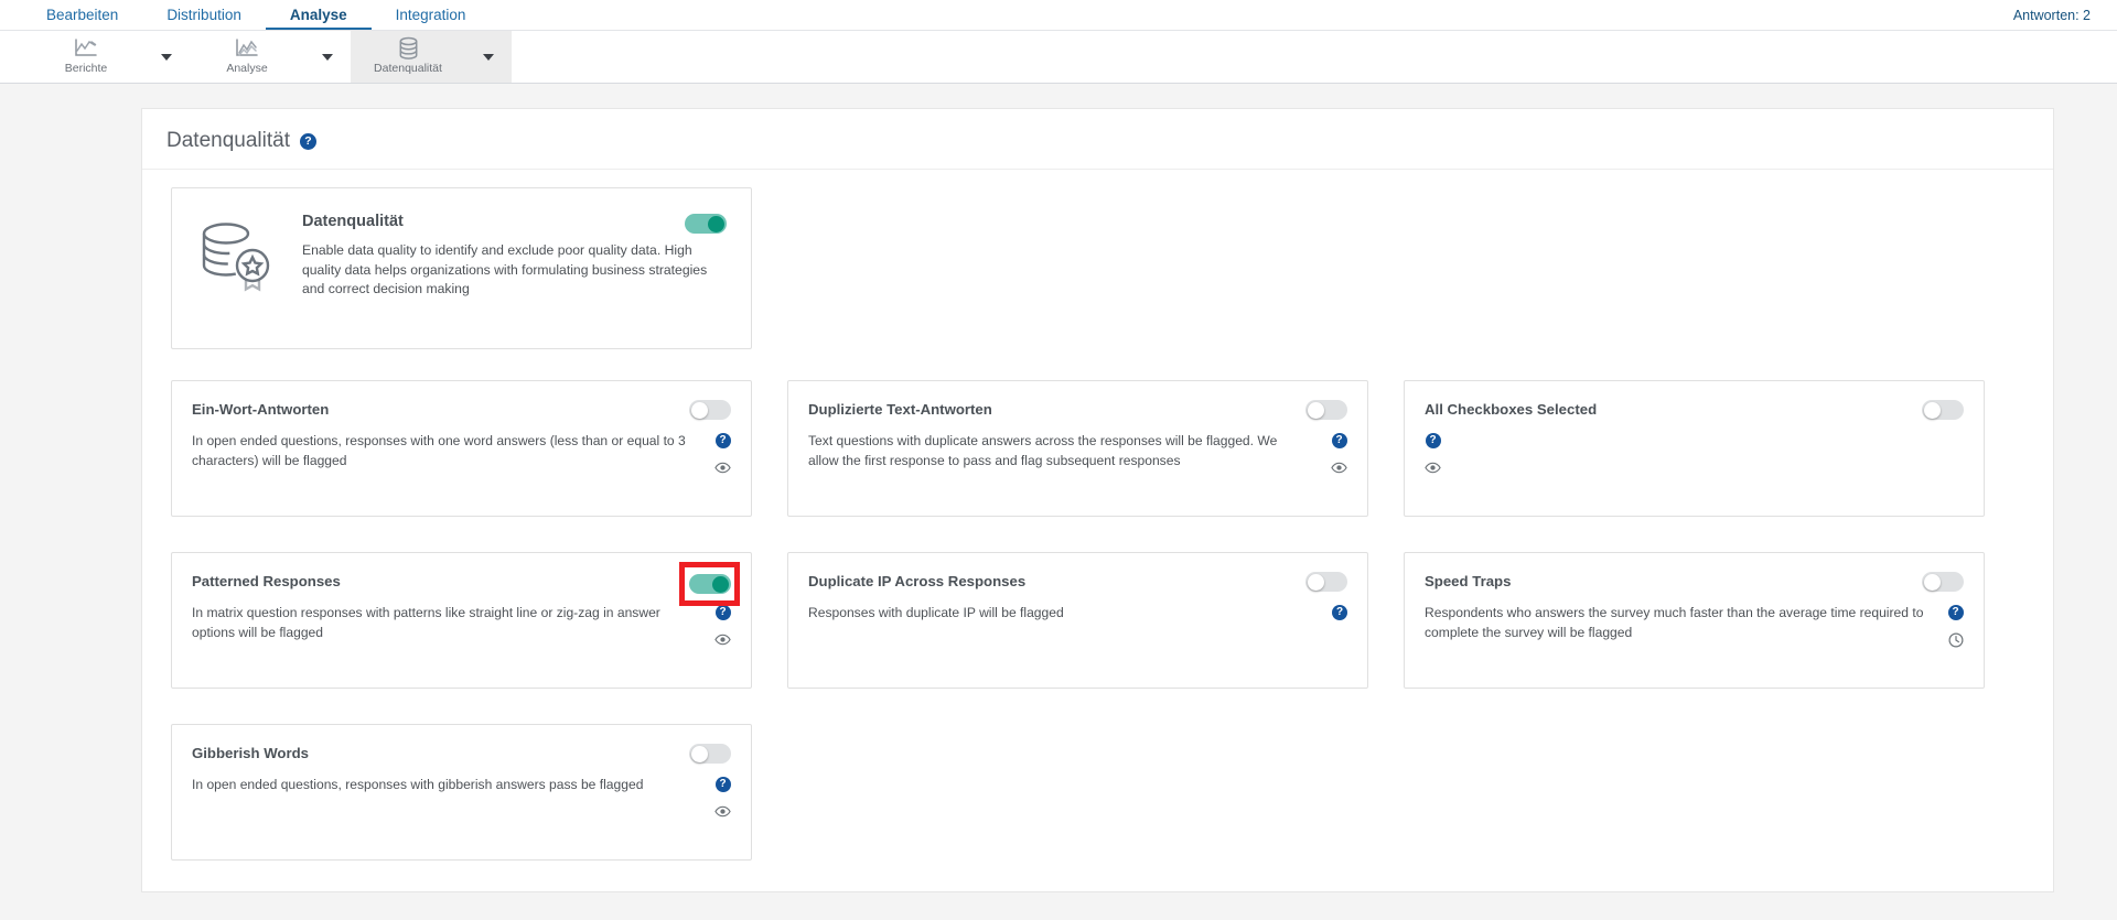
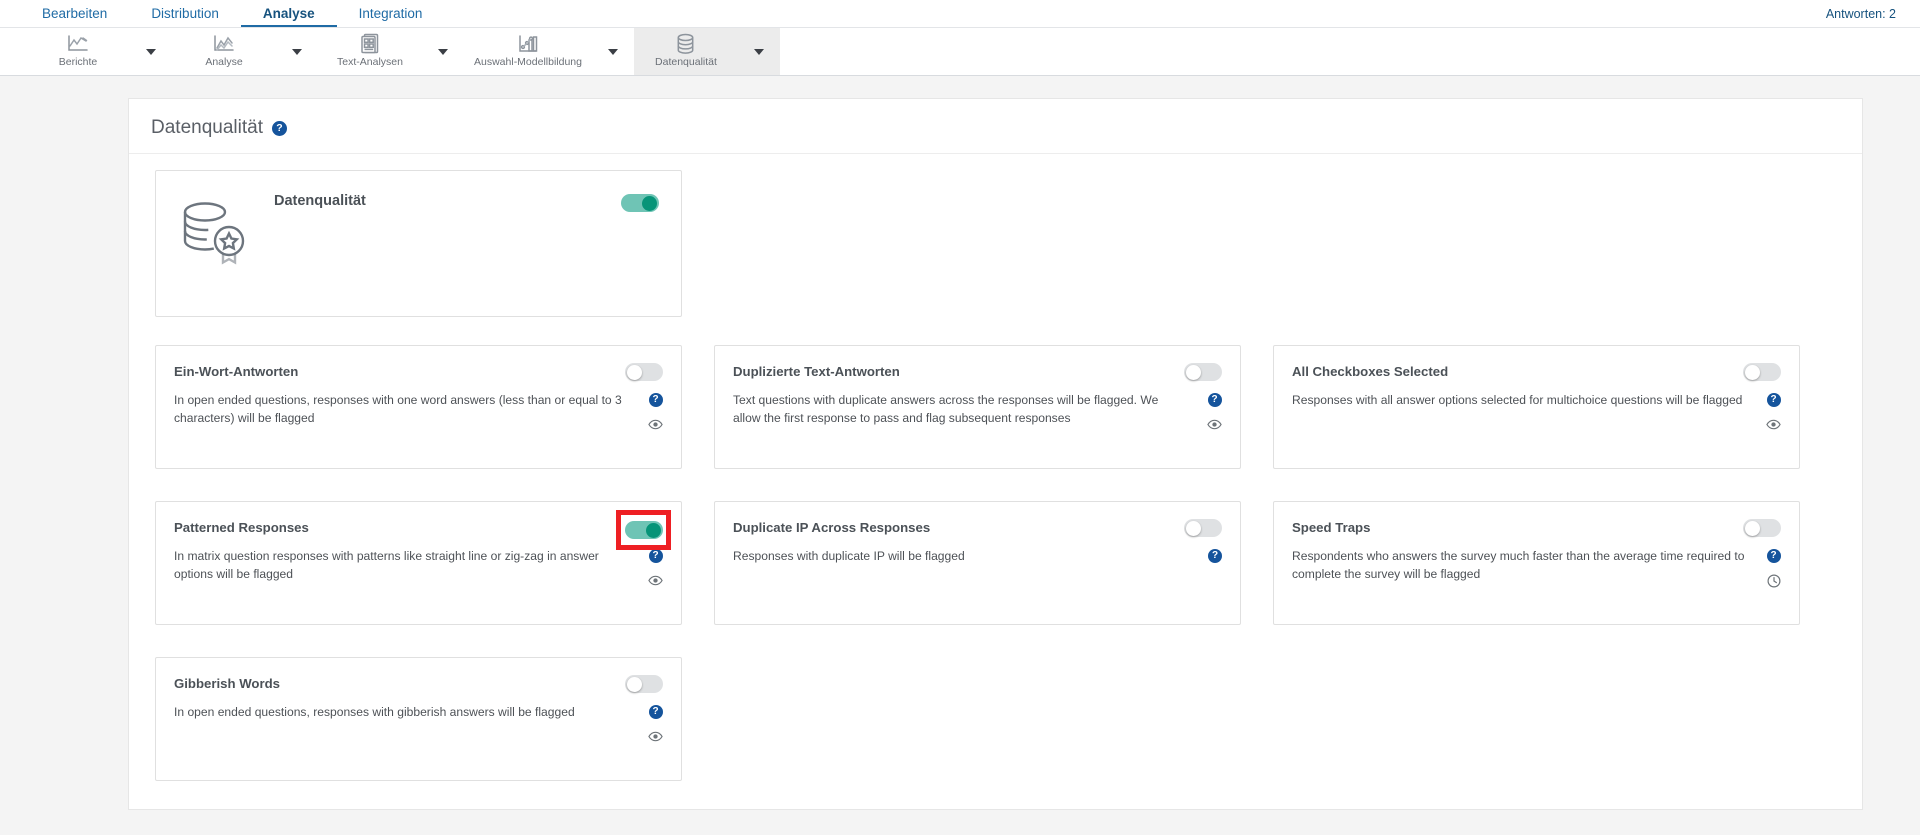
  Bearbeiten
  Distribution
  Analyse
  Integration
  Antworten: 2
  Berichte
  Analyse
+ Text-Analysen
+ Auswahl-Modellbildung
  Datenqualität
  Datenqualität
  ?
  Datenqualität
- Enable data quality to identify and exclude poor quality data. High quality data helps organizations with formulating business strategies and correct decision making
  Ein-Wort-Antworten
  In open ended questions, responses with one word answers (less than or equal to 3 characters) will be flagged
  ?
  Duplizierte Text-Antworten
  Text questions with duplicate answers across the responses will be flagged. We allow the first response to pass and flag subsequent responses
  ?
  All Checkboxes Selected
+ Responses with all answer options selected for multichoice questions will be flagged
  ?
  Patterned Responses
  In matrix question responses with patterns like straight line or zig-zag in answer options will be flagged
  ?
  Duplicate IP Across Responses
  Responses with duplicate IP will be flagged
  ?
  Speed Traps
  Respondents who answers the survey much faster than the average time required to complete the survey will be flagged
  ?
  Gibberish Words
- In open ended questions, responses with gibberish answers pass be flagged
+ In open ended questions, responses with gibberish answers will be flagged
  ?
